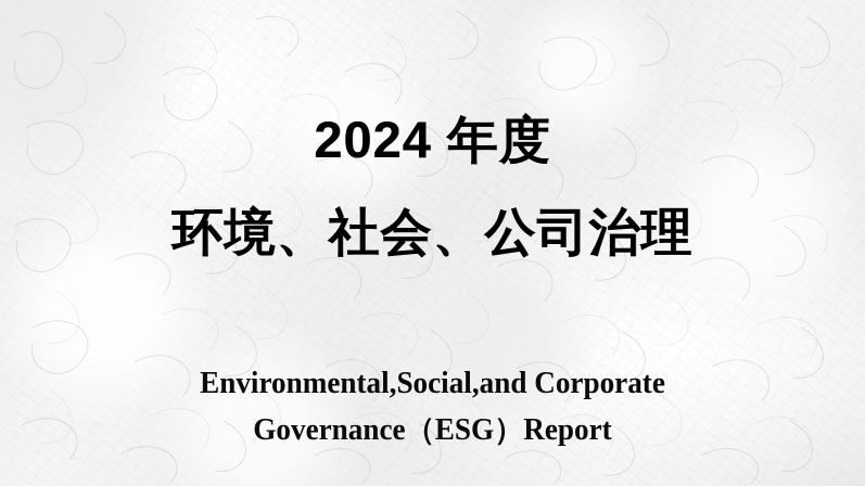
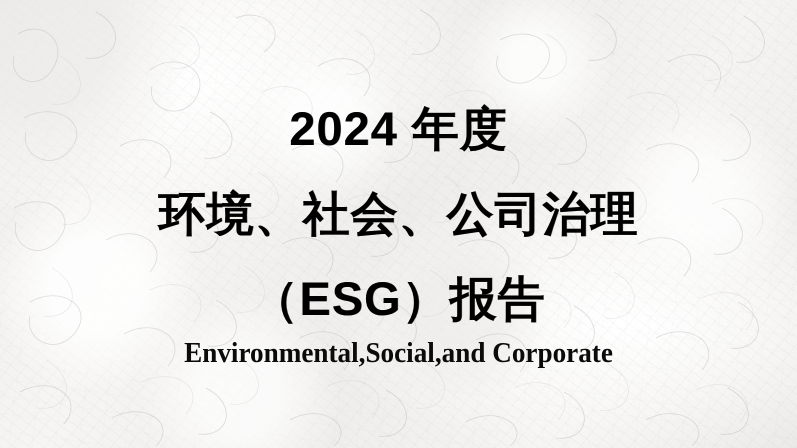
  2024 年度
  环境、社会、公司治理
+ （ESG）报告
  Environmental,Social,and Corporate
- Governance（ESG）Report
